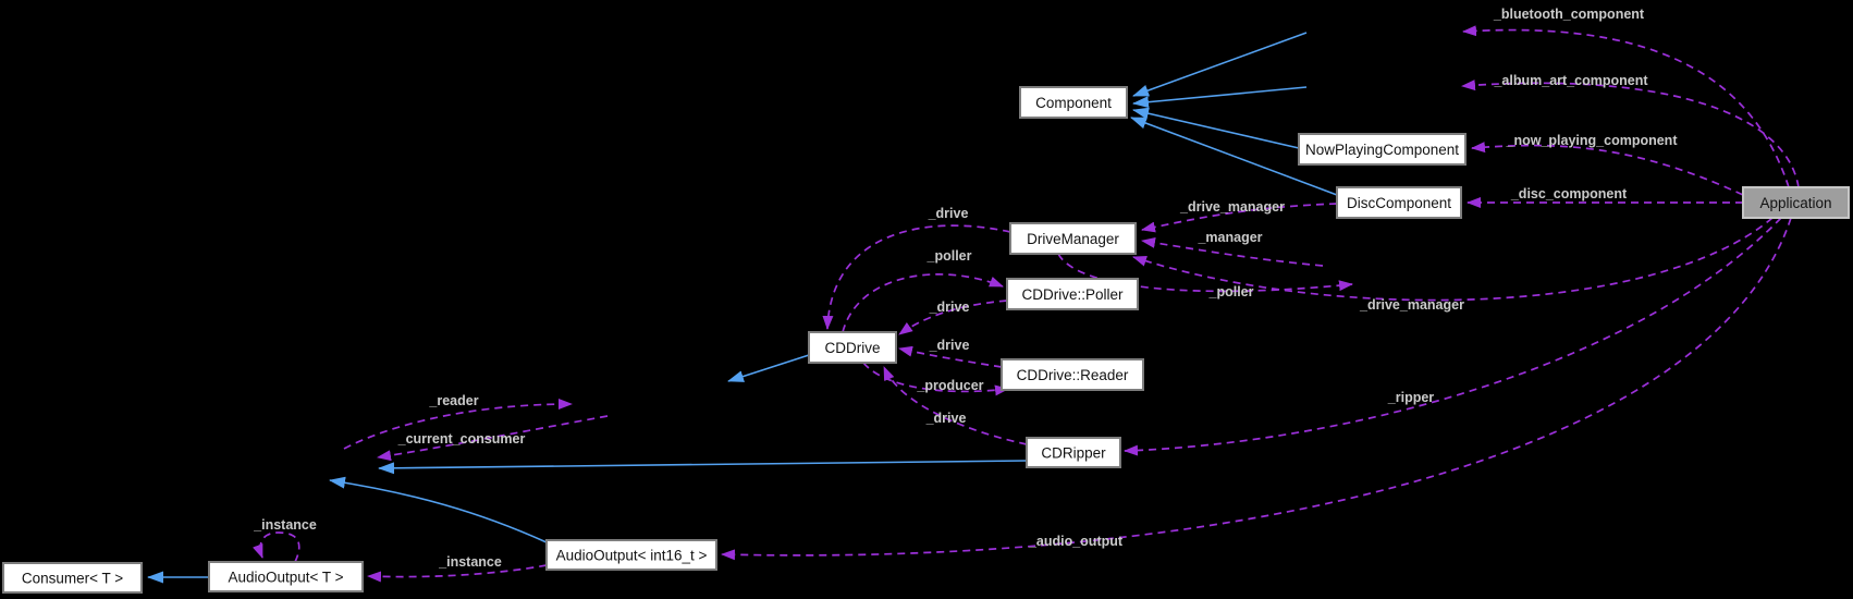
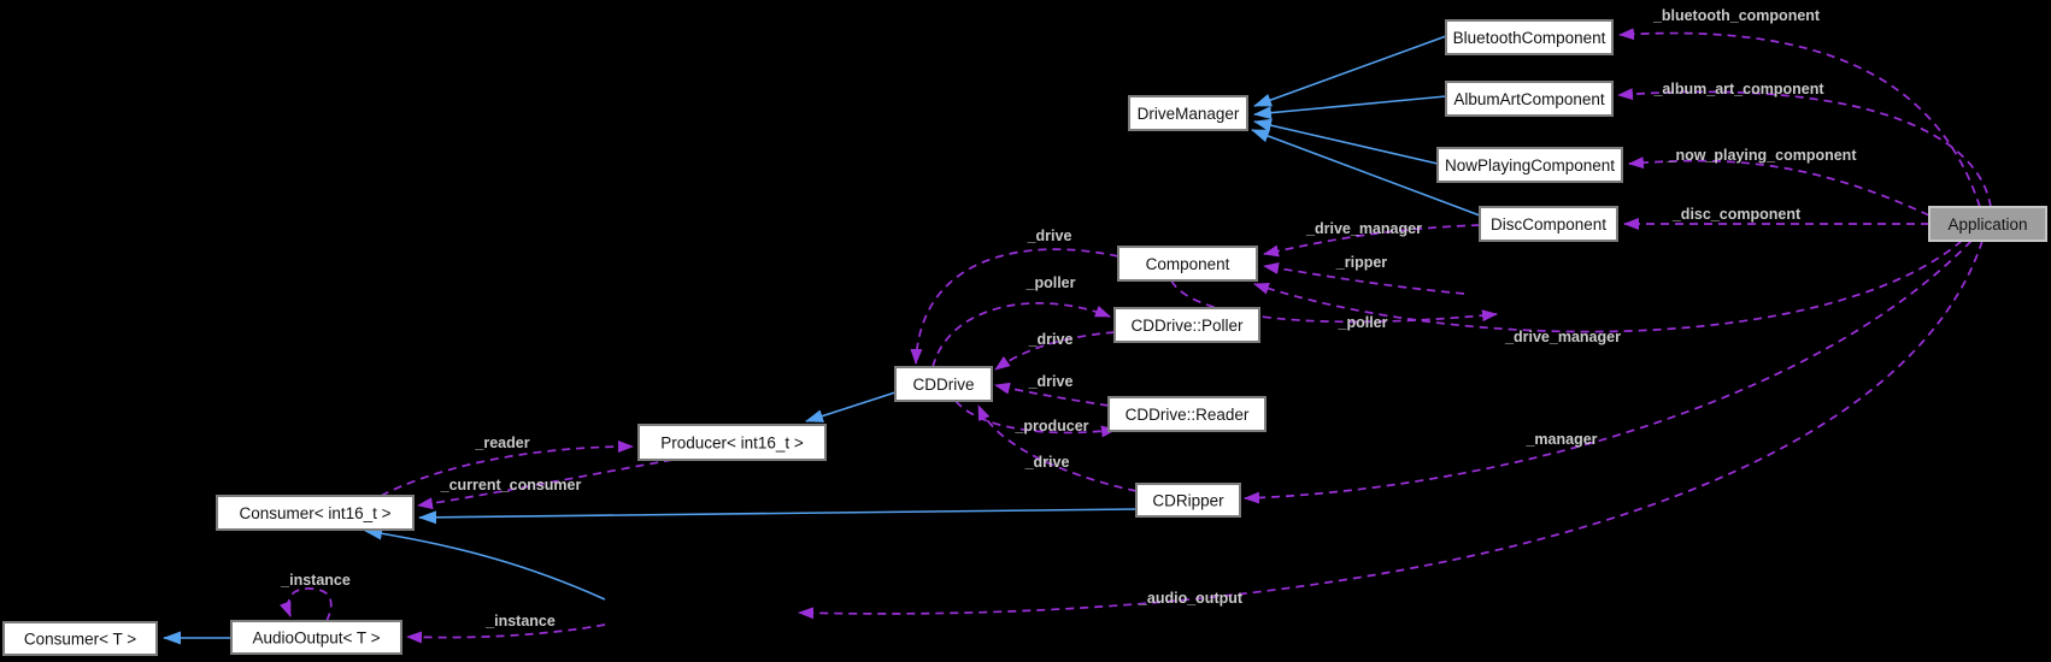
  _bluetooth_component
  _album_art_component
  _now_playing_component
  _disc_component
  _drive_manager
- _manager
+ _ripper
  _poller
  _drive_manager
  _drive
  _poller
  _drive
  _drive
  _producer
  _drive
- _ripper
+ _manager
  _audio_output
  _reader
  _current_consumer
  _instance
  _instance
- Component
+ DriveManager
+ BluetoothComponent
+ AlbumArtComponent
  NowPlayingComponent
  DiscComponent
  Application
- DriveManager
+ Component
  CDDrive::Poller
  CDDrive::Reader
  CDDrive
  CDRipper
+ Producer< int16_t >
+ Consumer< int16_t >
  Consumer< T >
  AudioOutput< T >
- AudioOutput< int16_t >
